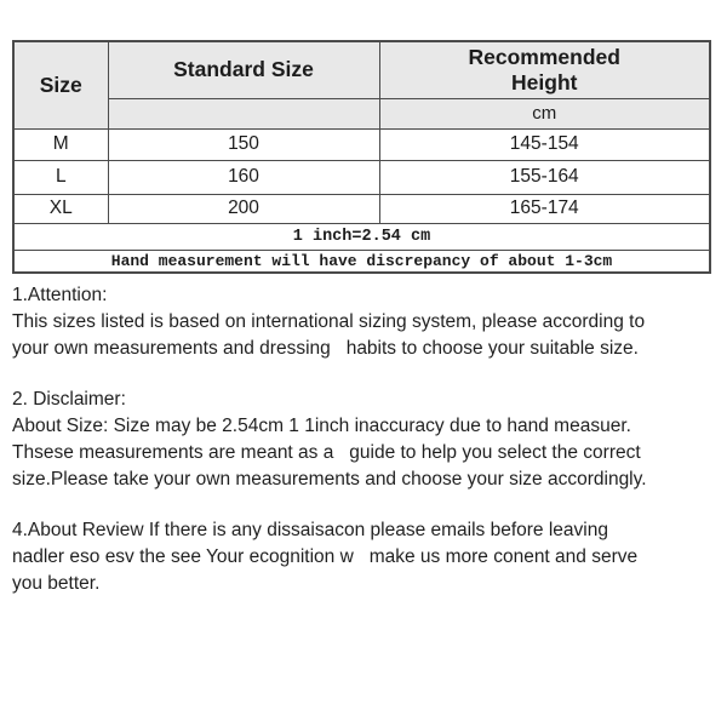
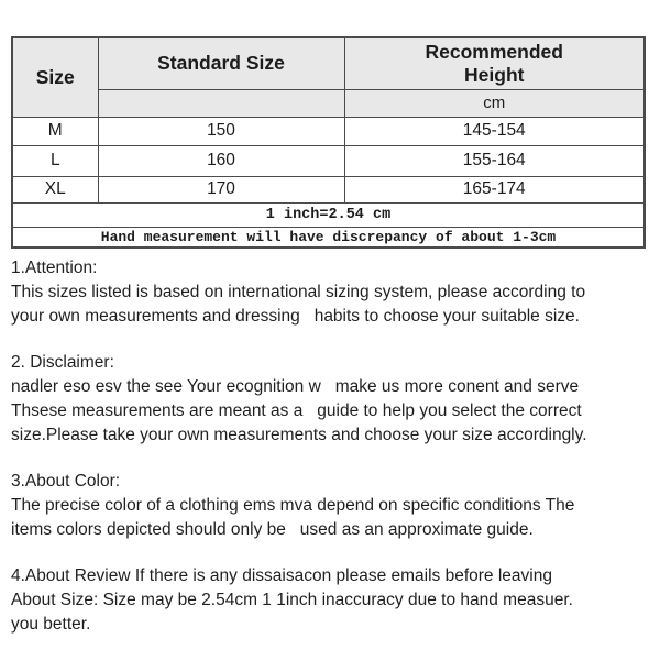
  Size	Standard Size	Recommended Height
  	cm
  M	150	145-154
  L	160	155-164
- XL	200	165-174
+ XL	170	165-174
  1 inch=2.54 cm
  Hand measurement will have discrepancy of about 1-3cm
  1.Attention:
  This sizes listed is based on international sizing system, please according to
  your own measurements and dressing habits to choose your suitable size.
  2. Disclaimer:
- About Size: Size may be 2.54cm 1 1inch inaccuracy due to hand measuer.
+ nadler eso esv the see Your ecognition w make us more conent and serve
  Thsese measurements are meant as a guide to help you select the correct
  size.Please take your own measurements and choose your size accordingly.
+ 3.About Color:
+ The precise color of a clothing ems mva depend on specific conditions The
+ items colors depicted should only be used as an approximate guide.
  4.About Review If there is any dissaisacon please emails before leaving
- nadler eso esv the see Your ecognition w make us more conent and serve
+ About Size: Size may be 2.54cm 1 1inch inaccuracy due to hand measuer.
  you better.
